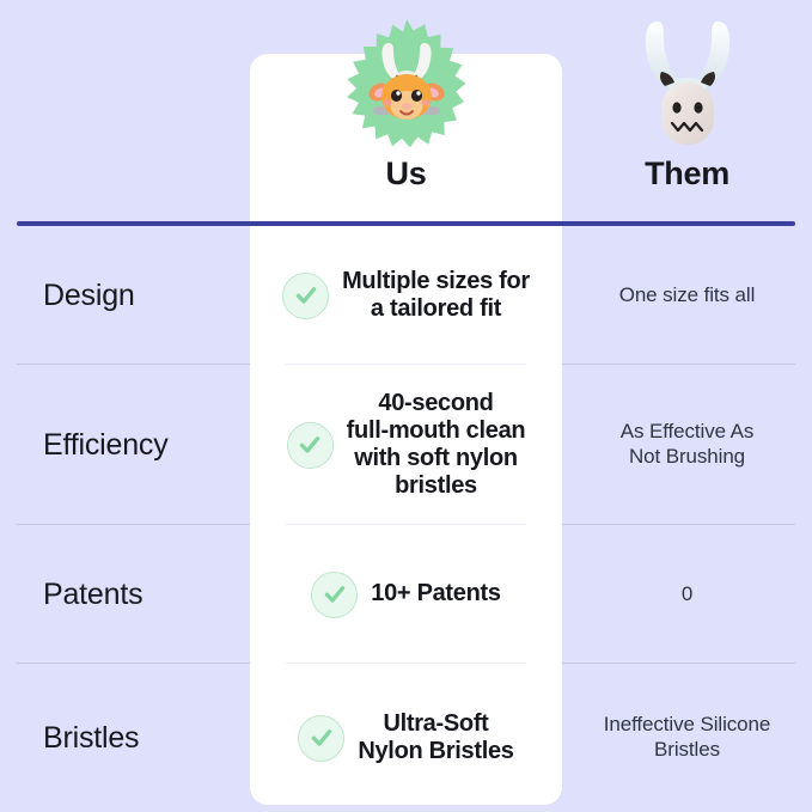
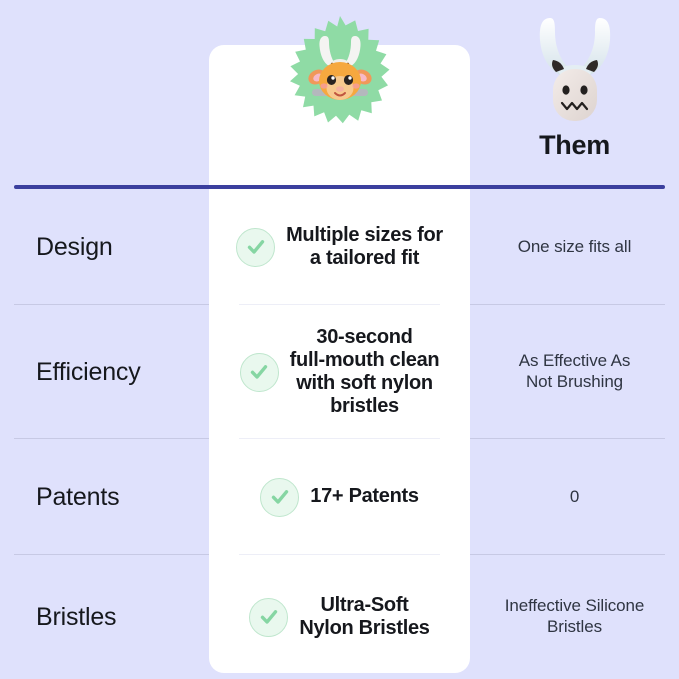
- Us
  Them
  Design
  Multiple sizes for
  a tailored fit
  One size fits all
  Efficiency
- 40-second
+ 30-second
  full-mouth clean
  with soft nylon
  bristles
  As Effective As
  Not Brushing
  Patents
- 10+ Patents
+ 17+ Patents
  0
  Bristles
  Ultra-Soft
  Nylon Bristles
  Ineffective Silicone
  Bristles
